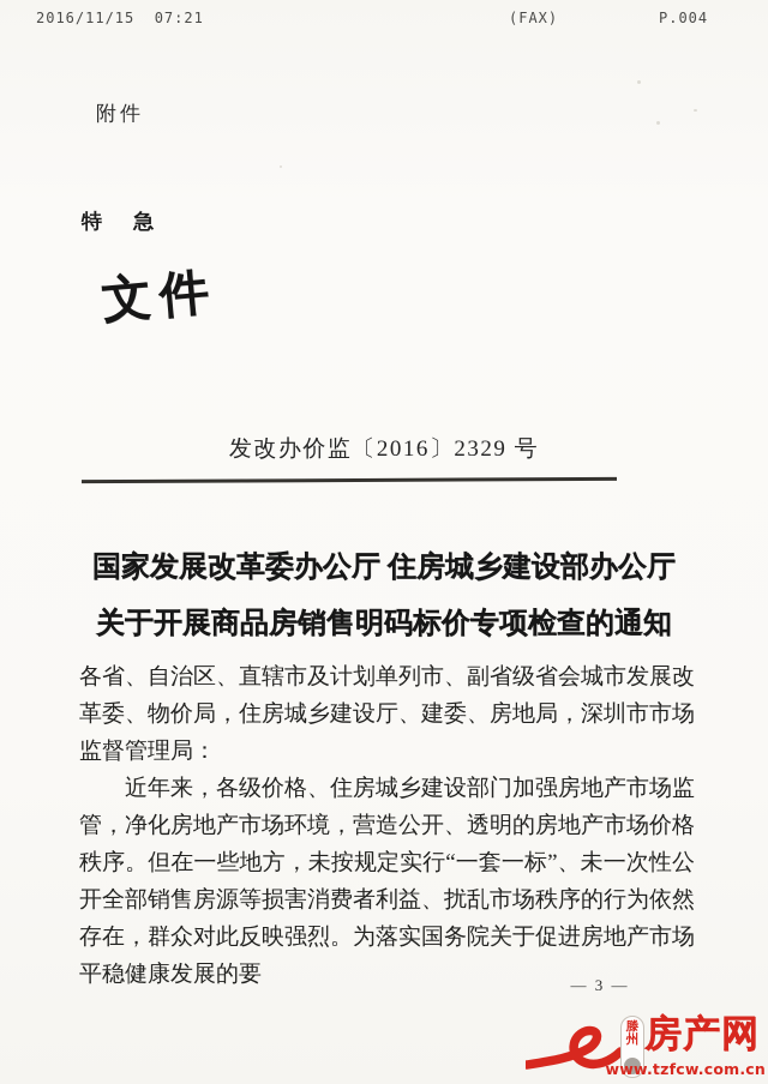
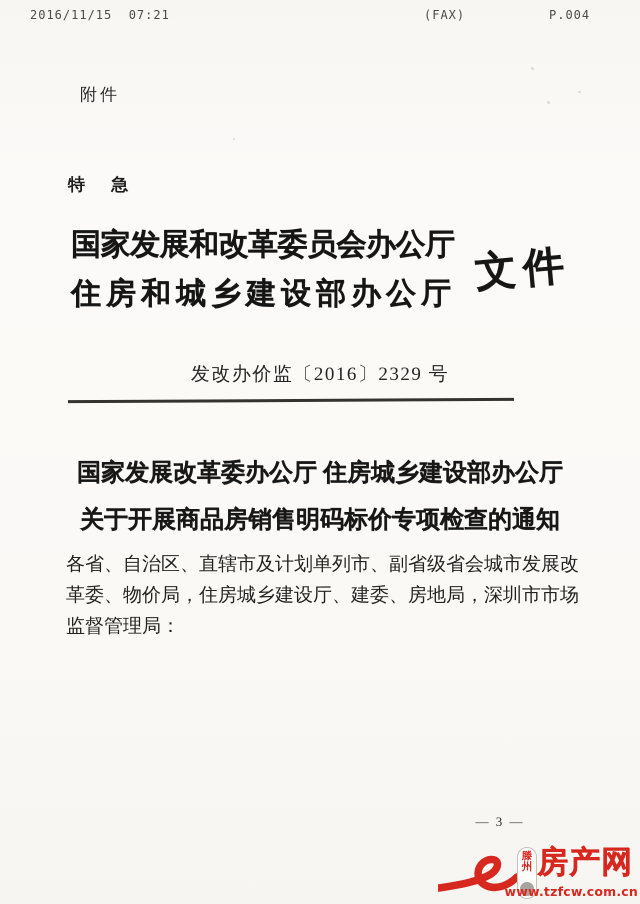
  2016/11/15 07:21
  (FAX)
  P.004
  附件
  特 急
+ 国家发展和改革委员会办公厅
+ 住房和城乡建设部办公厅
  发改办价监〔2016〕2329 号
  国家发展改革委办公厅 住房城乡建设部办公厅
  关于开展商品房销售明码标价专项检查的通知
  各省、自治区、直辖市及计划单列市、副省级省会城市发展改革委、物价局，住房城乡建设厅、建委、房地局，深圳市市场监督管理局：
- 近年来，各级价格、住房城乡建设部门加强房地产市场监管，净化房地产市场环境，营造公开、透明的房地产市场价格秩序。但在一些地方，未按规定实行“一套一标”、未一次性公开全部销售房源等损害消费者利益、扰乱市场秩序的行为依然存在，群众对此反映强烈。为落实国务院关于促进房地产市场平稳健康发展的要
  — 3 —
  滕州
  房产网
  www.tzfcw.com.cn
